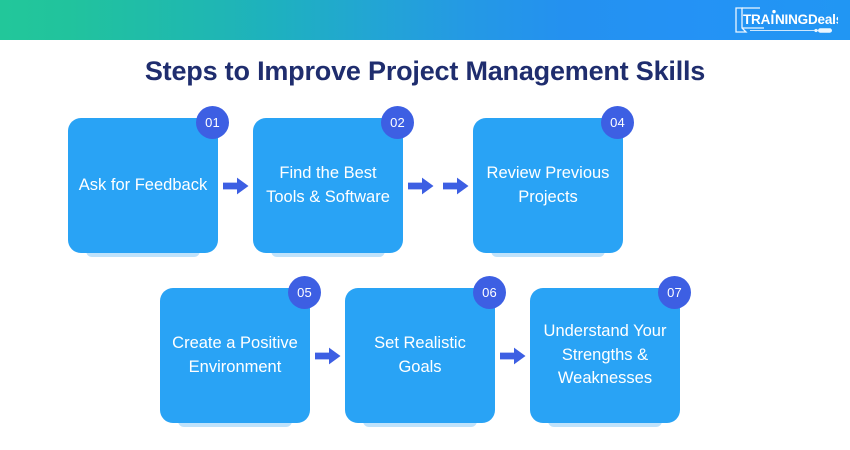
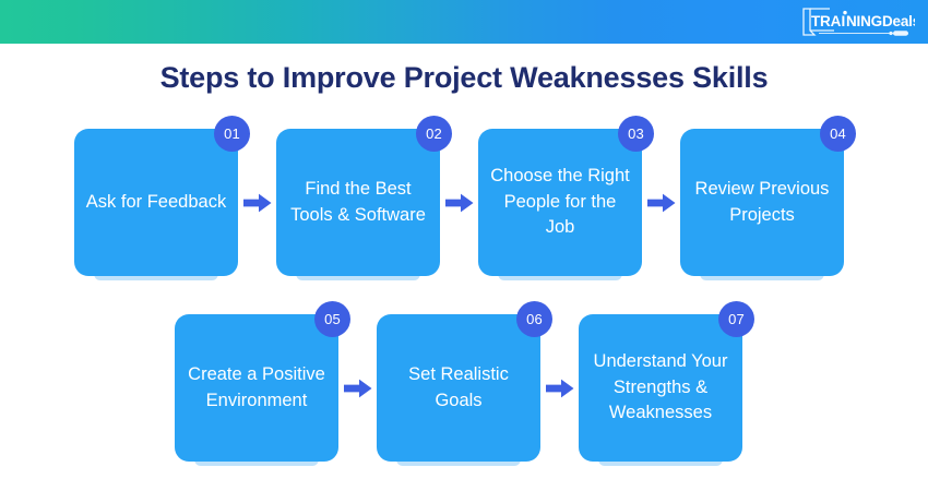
  TRA
  I
  NING
  Deal
- Steps to Improve Project Management Skills
+ Steps to Improve Project Weaknesses Skills
  Ask for Feedback
  01
  Find the Best Tools & Software
  02
+ Choose the Right People for the Job
+ 03
  Review Previous Projects
  04
  Create a Positive Environment
  05
  Set Realistic Goals
  06
  Understand Your Strengths & Weaknesses
  07
